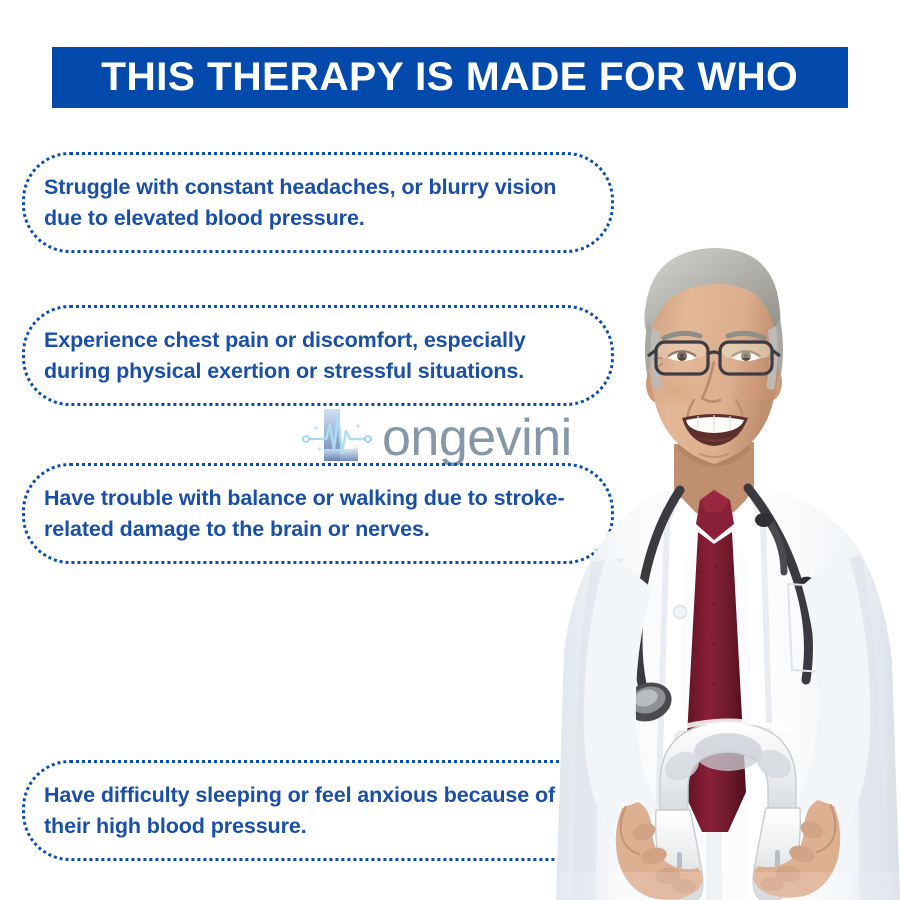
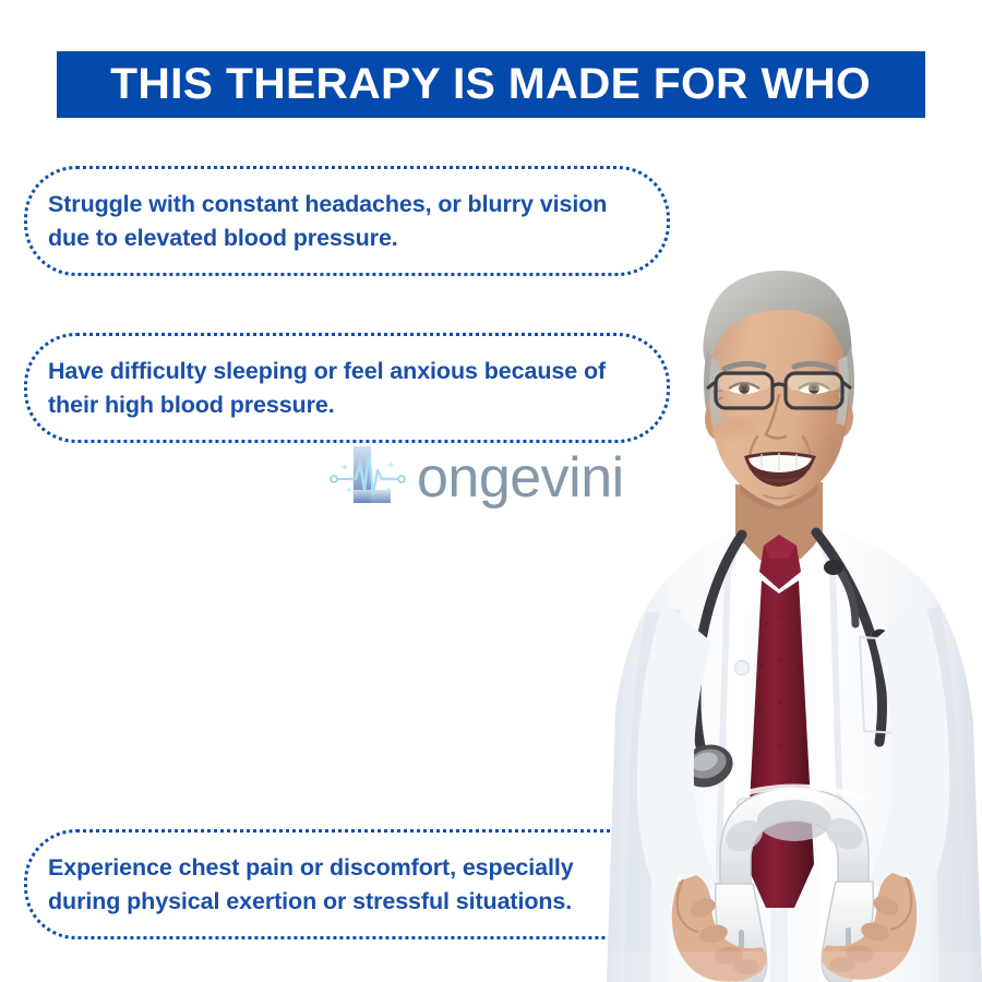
  THIS THERAPY IS MADE FOR WHO
  Struggle with constant headaches, or blurry vision due to elevated blood pressure.
- Experience chest pain or discomfort, especially during physical exertion or stressful situations.
+ Have difficulty sleeping or feel anxious because of their high blood pressure.
- Have trouble with balance or walking due to stroke-related damage to the brain or nerves.
- Have difficulty sleeping or feel anxious because of their high blood pressure.
+ Experience chest pain or discomfort, especially during physical exertion or stressful situations.
  ongevini
